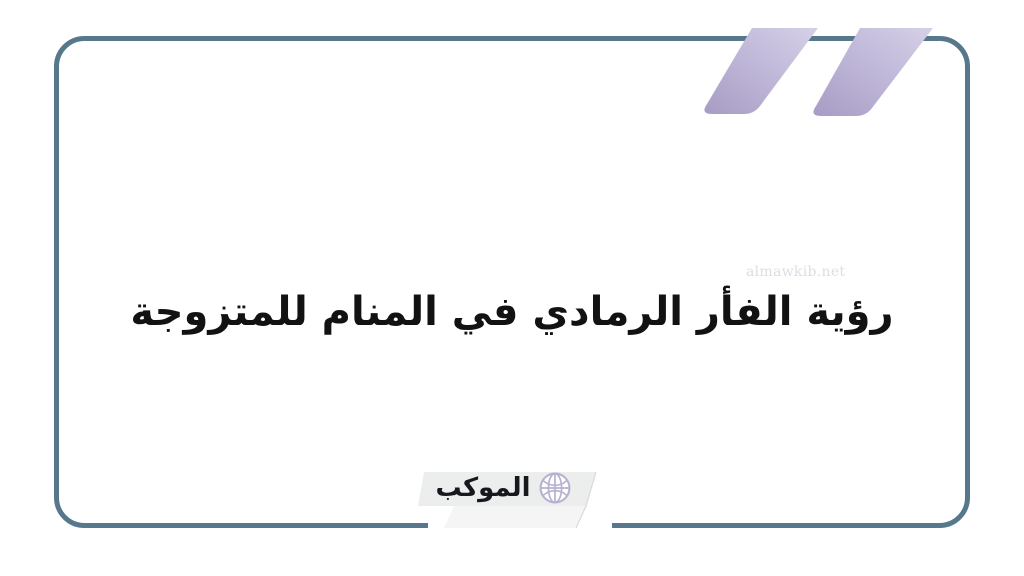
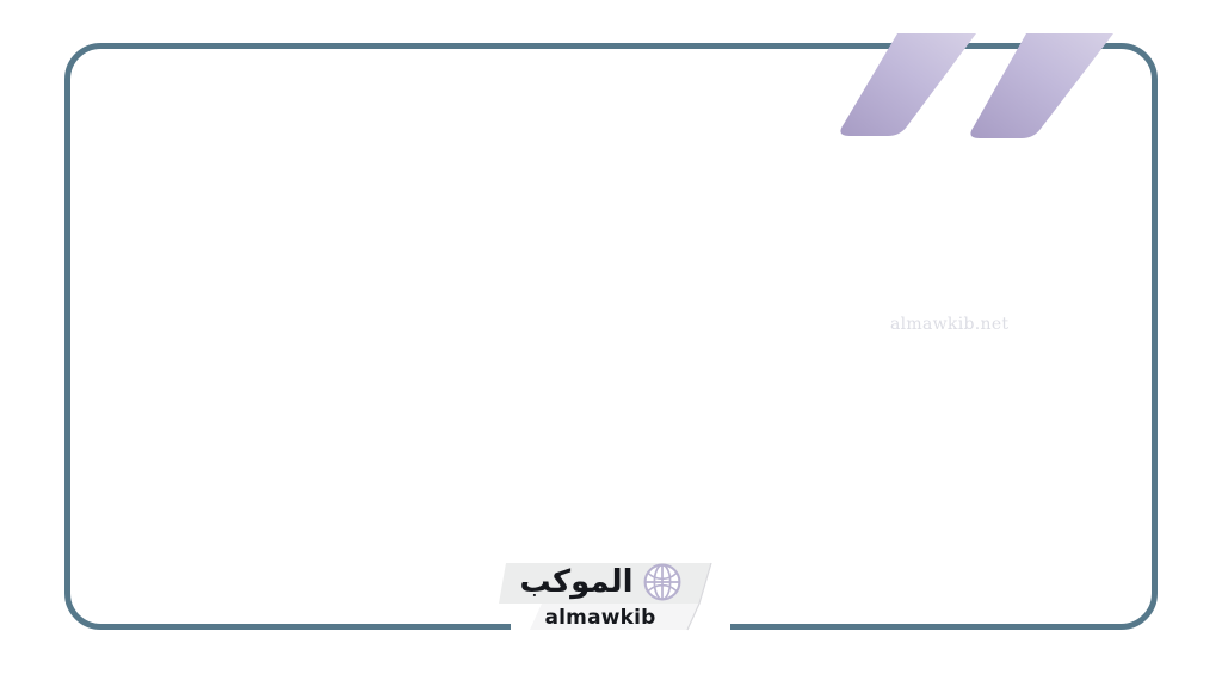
  almawkib.net
- رؤية الفأر الرمادي في المنام للمتزوجة
  الموكب
+ almawkib
